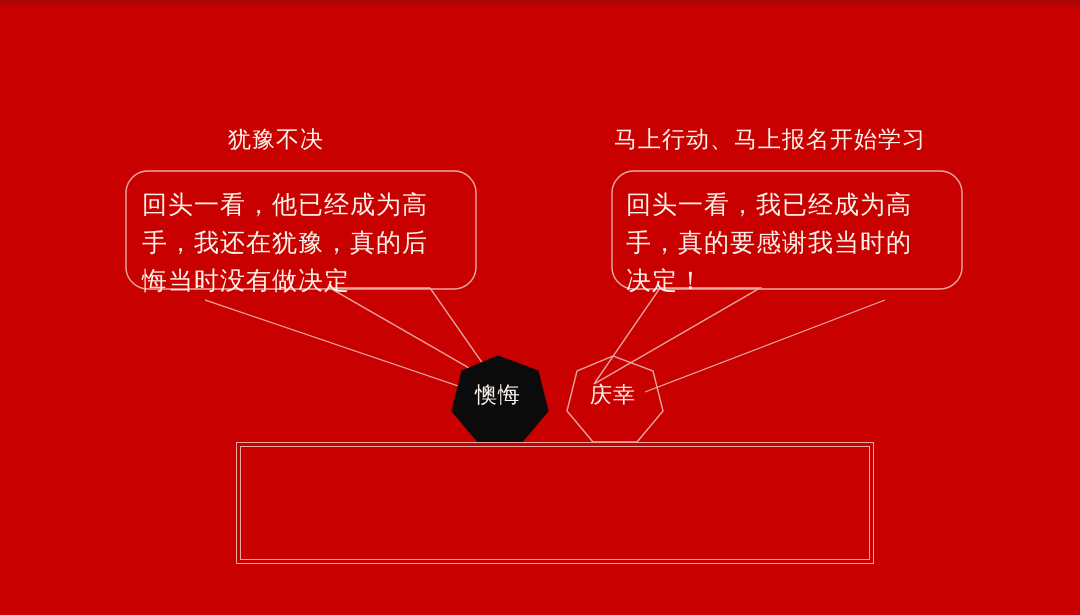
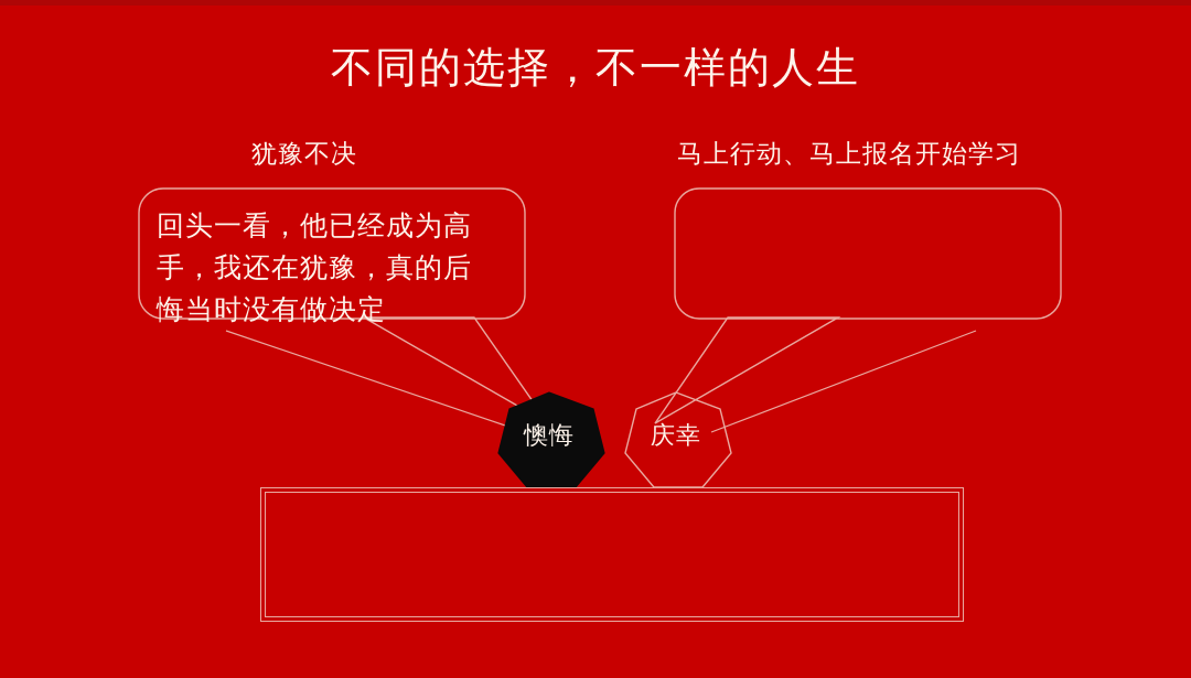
+ 不同的选择，不一样的人生
  犹豫不决
  马上行动、马上报名开始学习
  回头一看，他已经成为高
  手，我还在犹豫，真的后
  悔当时没有做决定
- 回头一看，我已经成为高
- 手，真的要感谢我当时的
- 决定！
  懊悔
  庆幸
